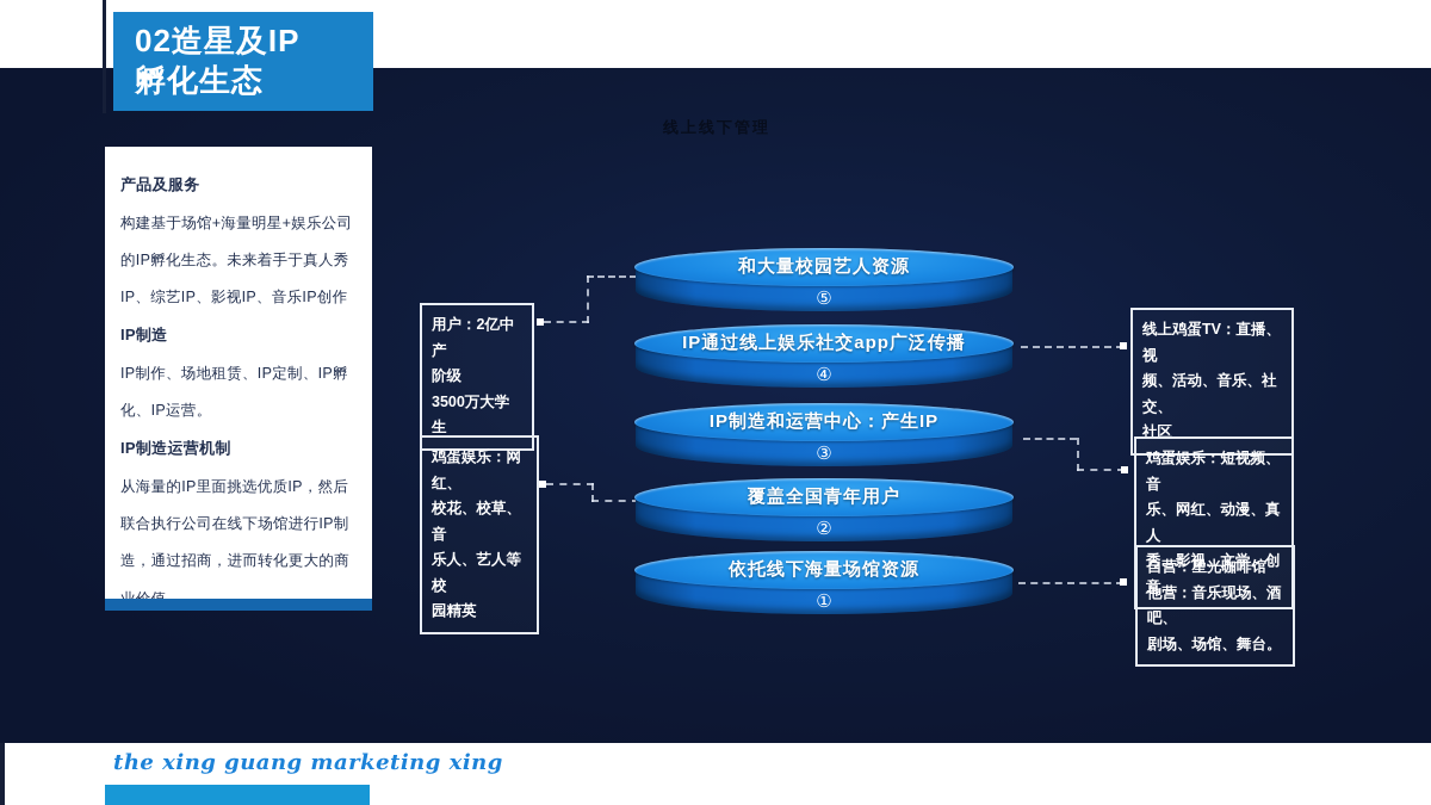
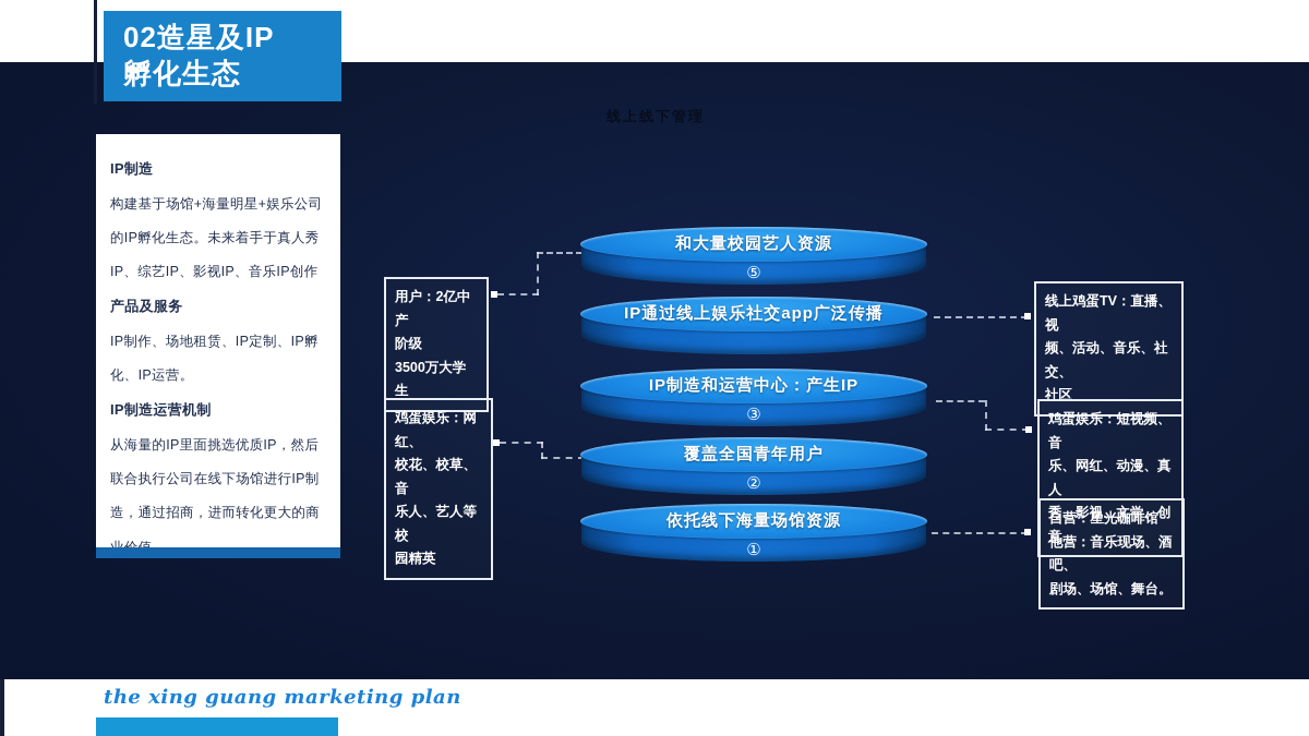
  02造星及IP
  孵化生态
- 产品及服务
+ IP制造
  构建基于场馆+海量明星+娱乐公司的IP孵化生态。未来着手于真人秀IP、综艺IP、影视IP、音乐IP创作
- IP制造
+ 产品及服务
  IP制作、场地租赁、IP定制、IP孵化、IP运营。
  IP制造运营机制
  从海量的IP里面挑选优质IP，然后联合执行公司在线下场馆进行IP制造，通过招商，进而转化更大的商
  线上线下管理
  和大量校园艺人资源
  ⑤
  IP通过线上娱乐社交app广泛传播
- ④
  IP制造和运营中心：产生IP
  ③
  覆盖全国青年用户
  ②
  依托线下海量场馆资源
  ①
  用户：2亿中产
  阶级
  3500万大学生
  鸡蛋娱乐：网红、
  校花、校草、音
  乐人、艺人等校
  园精英
  线上鸡蛋TV：直播、视
  频、活动、音乐、社交、
  社区
  鸡蛋娱乐：短视频、音
  乐、网红、动漫、真人
  秀、影视、文学、创意
  自营：星光咖啡馆
  他营：音乐现场、酒吧、
  剧场、场馆、舞台。
- the xing guang marketing xing
+ the xing guang marketing plan
